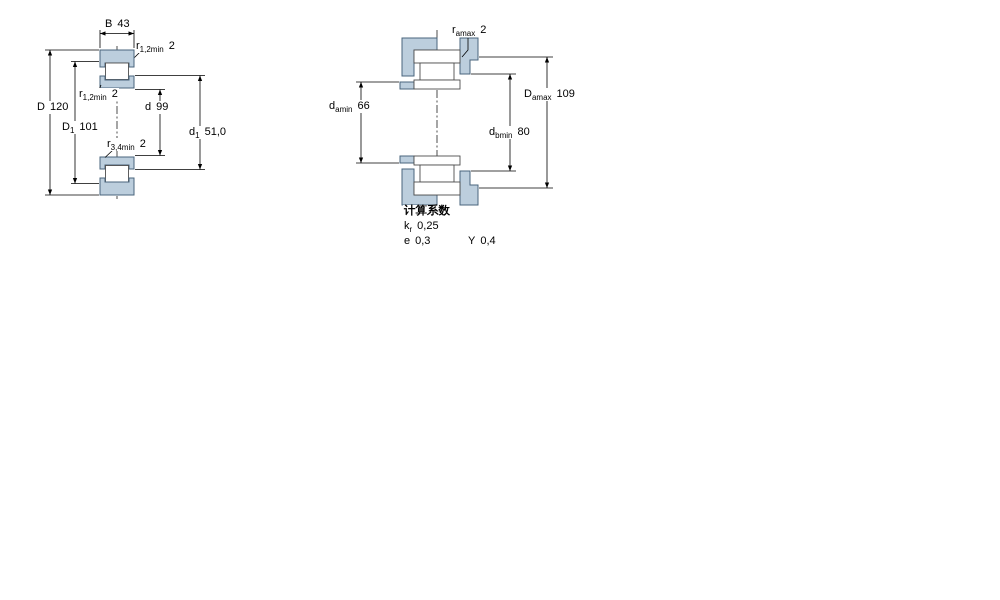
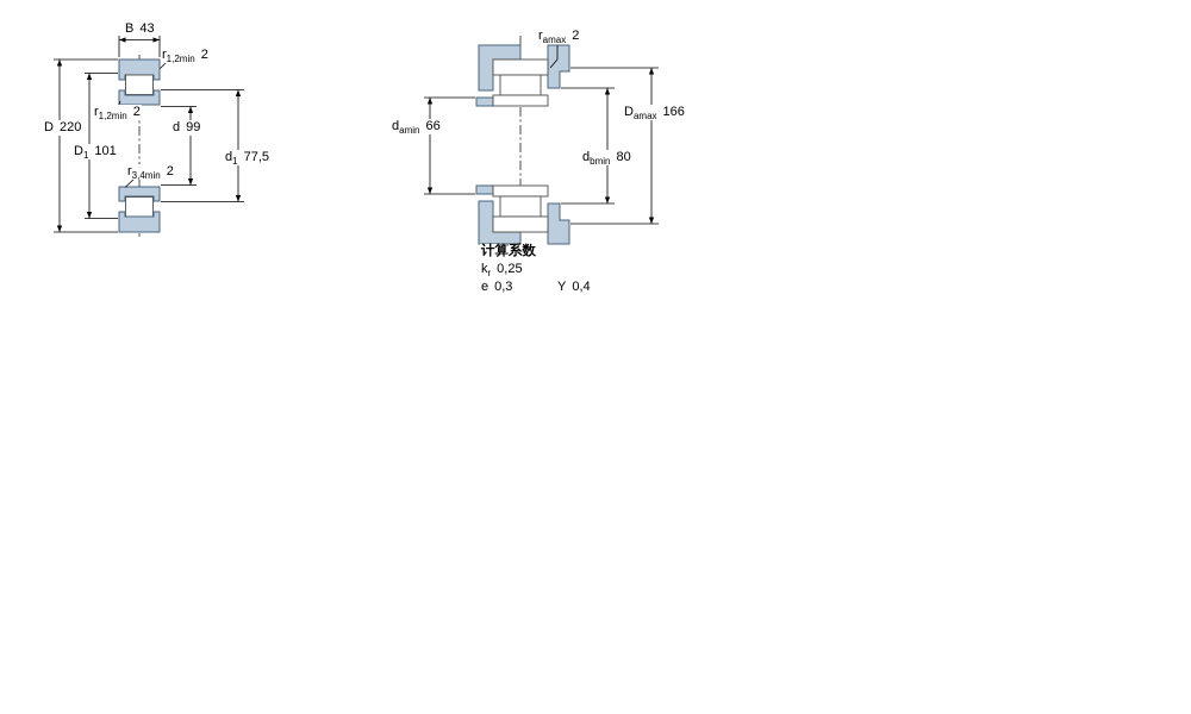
  B 43
  r1,2min 2
- D 120
+ D 220
  r1,2min 2
  D1 101
  d 99
  r3,4min 2
- d1 51,0
+ d1 77,5
  ramax 2
  damin 66
- Damax 109
+ Damax 166
  dbmin 80
  计算系数
  kr 0,25
  e 0,3
  Y 0,4
